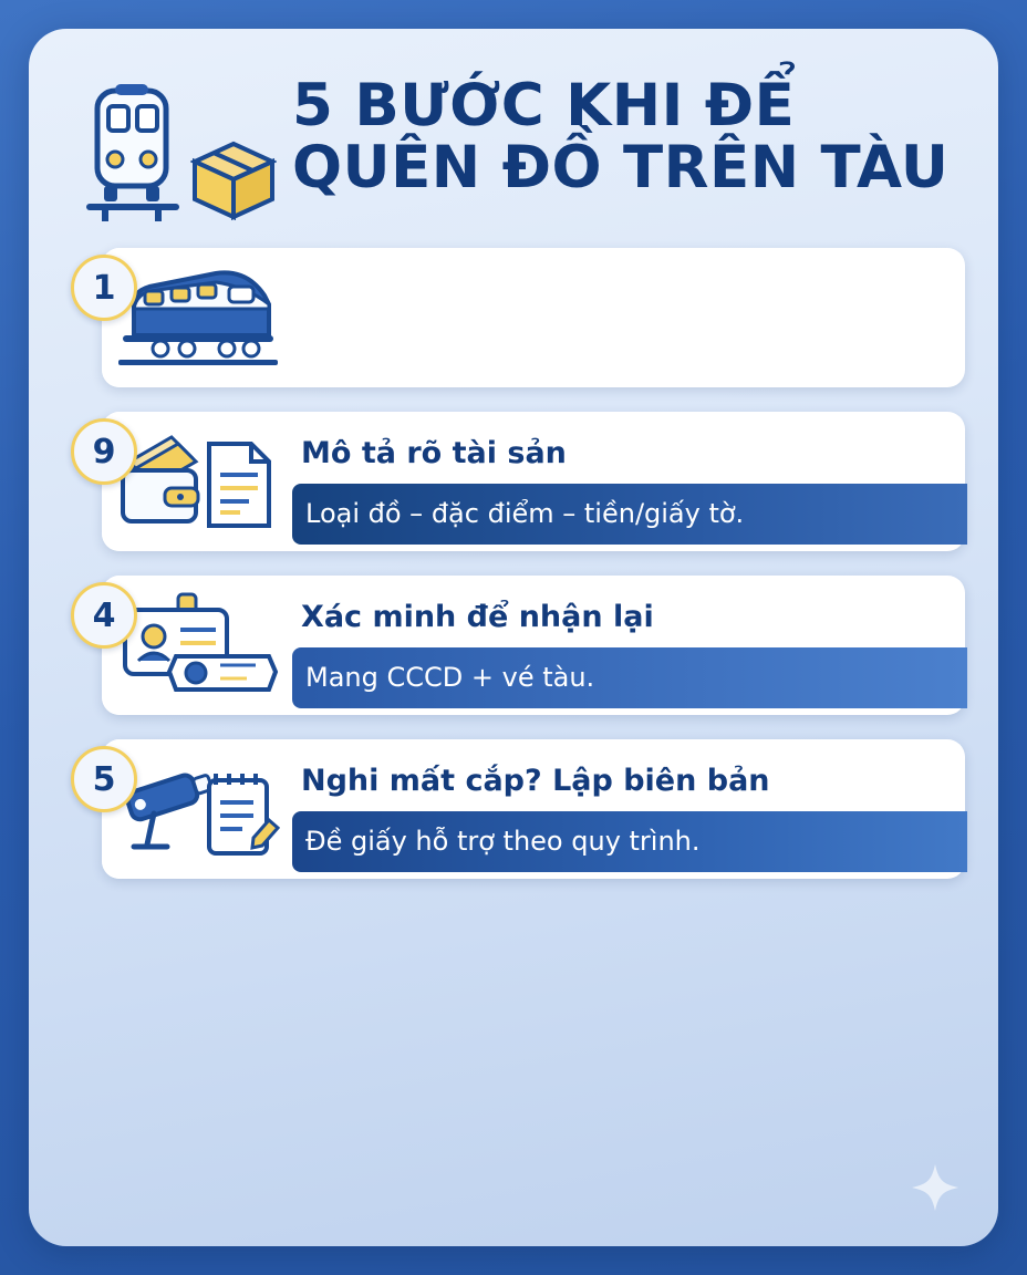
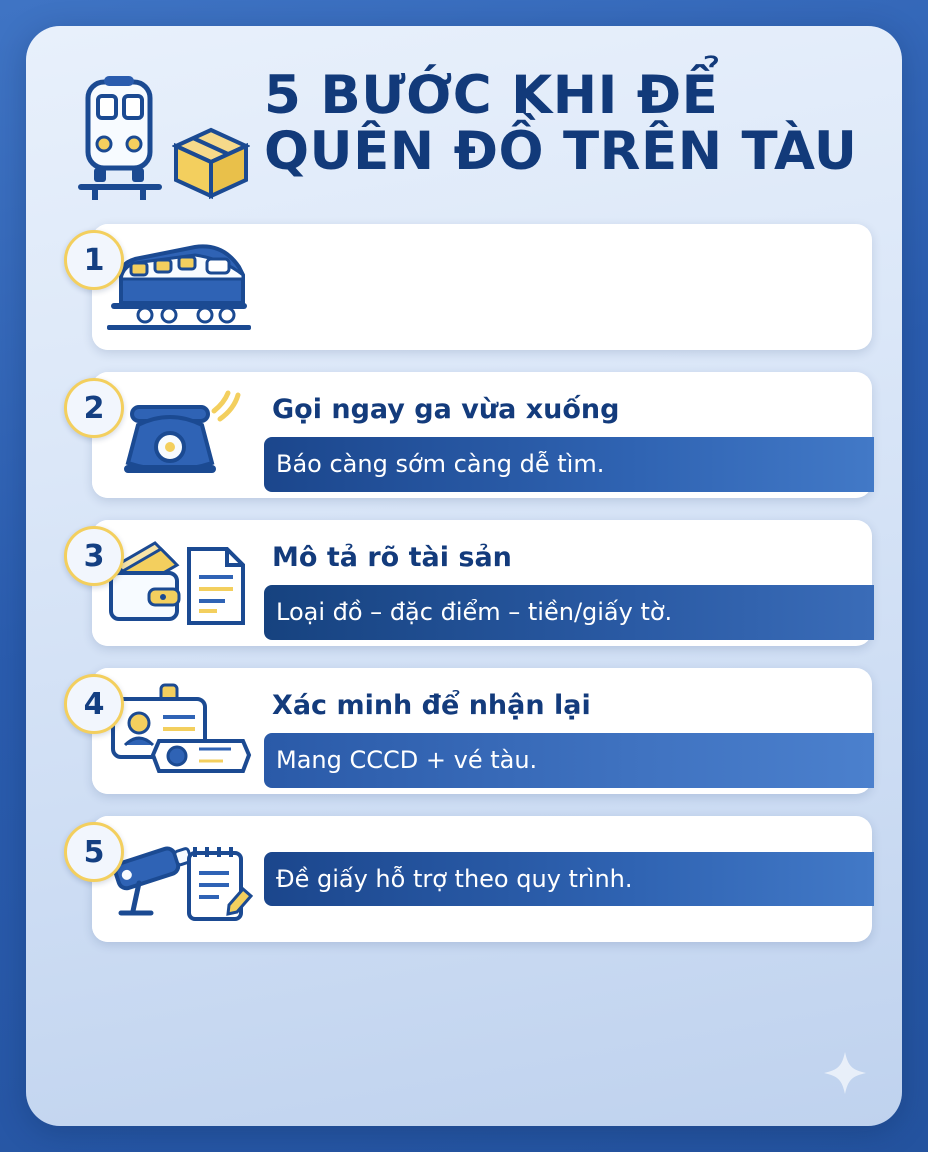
  5 BƯỚC KHI ĐỂ
  QUÊN ĐỒ TRÊN TÀU
  1
+ 2
+ Gọi ngay ga vừa xuống
+ Báo càng sớm càng dễ tìm.
- 9
+ 3
  Mô tả rõ tài sản
  Loại đồ – đặc điểm – tiền/giấy tờ.
  4
  Xác minh để nhận lại
  Mang CCCD + vé tàu.
  5
- Nghi mất cắp? Lập biên bản
  Đề giấy hỗ trợ theo quy trình.
